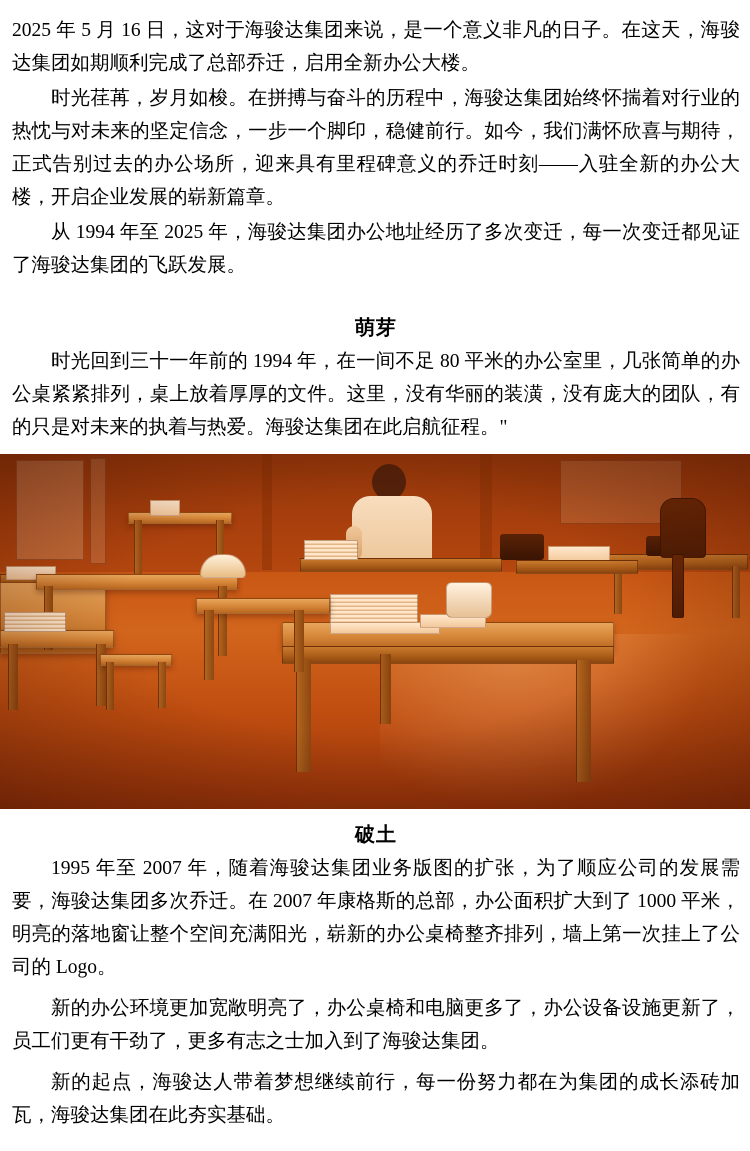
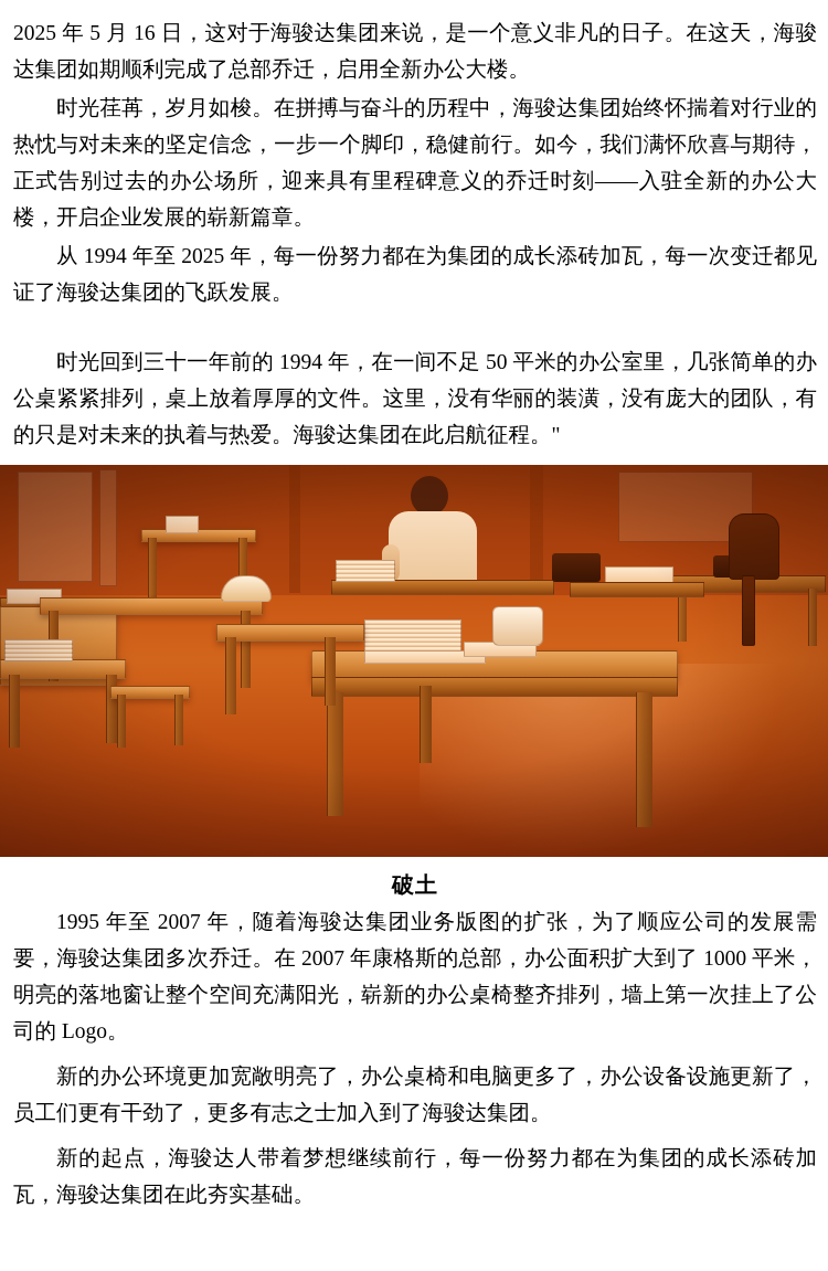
  2025 年 5 月 16 日，这对于海骏达集团来说，是一个意义非凡的日子。在这天，海骏达集团如期顺利完成了总部乔迁，启用全新办公大楼。
  时光荏苒，岁月如梭。在拼搏与奋斗的历程中，海骏达集团始终怀揣着对行业的热忱与对未来的坚定信念，一步一个脚印，稳健前行。如今，我们满怀欣喜与期待，正式告别过去的办公场所，迎来具有里程碑意义的乔迁时刻——入驻全新的办公大楼，开启企业发展的崭新篇章。
- 从 1994 年至 2025 年，海骏达集团办公地址经历了多次变迁，每一次变迁都见证了海骏达集团的飞跃发展。
+ 从 1994 年至 2025 年，每一份努力都在为集团的成长添砖加瓦，每一次变迁都见证了海骏达集团的飞跃发展。
- 萌芽
- 时光回到三十一年前的 1994 年，在一间不足 80 平米的办公室里，几张简单的办公桌紧紧排列，桌上放着厚厚的文件。这里，没有华丽的装潢，没有庞大的团队，有的只是对未来的执着与热爱。海骏达集团在此启航征程。"
+ 时光回到三十一年前的 1994 年，在一间不足 50 平米的办公室里，几张简单的办公桌紧紧排列，桌上放着厚厚的文件。这里，没有华丽的装潢，没有庞大的团队，有的只是对未来的执着与热爱。海骏达集团在此启航征程。"
  破土
  1995 年至 2007 年，随着海骏达集团业务版图的扩张，为了顺应公司的发展需要，海骏达集团多次乔迁。在 2007 年康格斯的总部，办公面积扩大到了 1000 平米，明亮的落地窗让整个空间充满阳光，崭新的办公桌椅整齐排列，墙上第一次挂上了公司的 Logo。
  新的办公环境更加宽敞明亮了，办公桌椅和电脑更多了，办公设备设施更新了，员工们更有干劲了，更多有志之士加入到了海骏达集团。
  新的起点，海骏达人带着梦想继续前行，每一份努力都在为集团的成长添砖加瓦，海骏达集团在此夯实基础。
